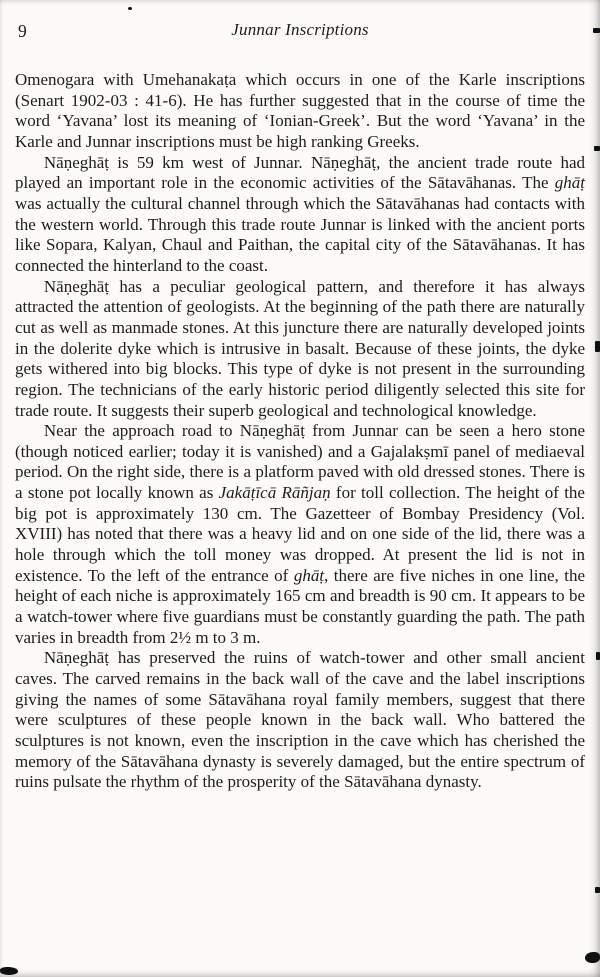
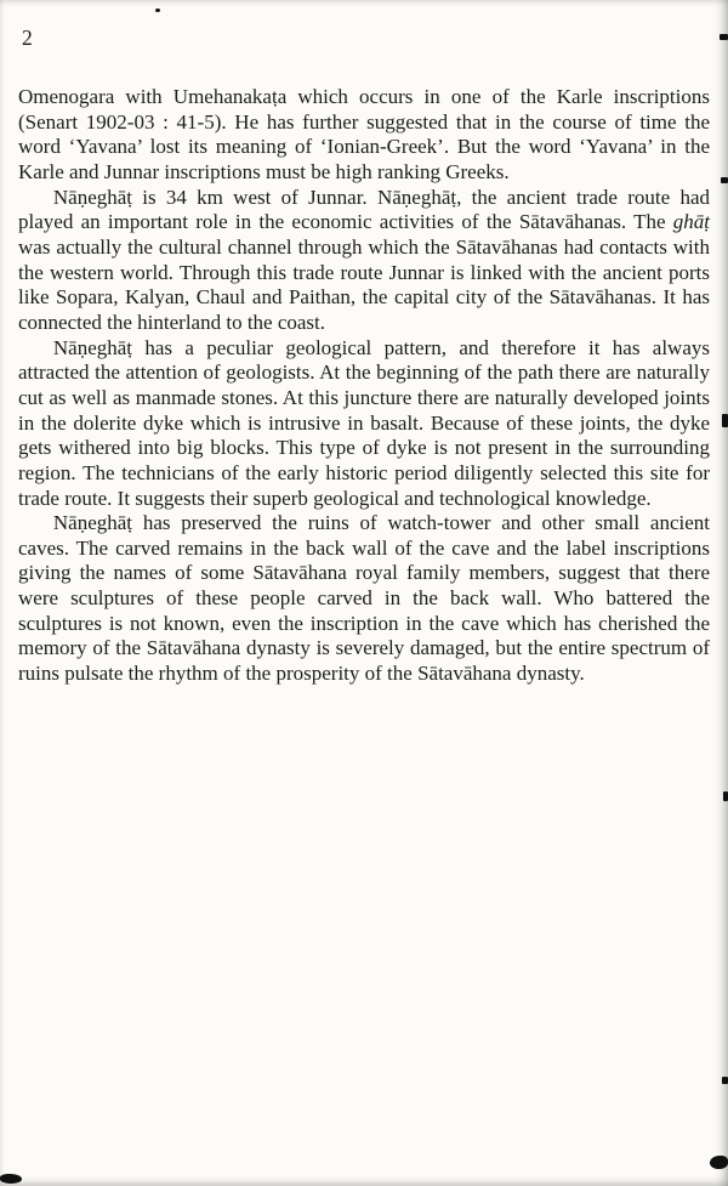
- 9
+ 2
- Junnar Inscriptions
- Omenogara with Umehanakaṭa which occurs in one of the Karle inscriptions (Senart 1902-03 : 41-6). He has further suggested that in the course of time the word ‘Yavana’ lost its meaning of ‘Ionian-Greek’. But the word ‘Yavana’ in the Karle and Junnar inscriptions must be high ranking Greeks.
+ Omenogara with Umehanakaṭa which occurs in one of the Karle inscriptions (Senart 1902-03 : 41-5). He has further suggested that in the course of time the word ‘Yavana’ lost its meaning of ‘Ionian-Greek’. But the word ‘Yavana’ in the Karle and Junnar inscriptions must be high ranking Greeks.
- Nāṇeghāṭ is 59 km west of Junnar. Nāṇeghāṭ, the ancient trade route had played an important role in the economic activities of the Sātavāhanas. The ghāṭ was actually the cultural channel through which the Sātavāhanas had contacts with the western world. Through this trade route Junnar is linked with the ancient ports like Sopara, Kalyan, Chaul and Paithan, the capital city of the Sātavāhanas. It has connected the hinterland to the coast.
+ Nāṇeghāṭ is 34 km west of Junnar. Nāṇeghāṭ, the ancient trade route had played an important role in the economic activities of the Sātavāhanas. The ghāṭ was actually the cultural channel through which the Sātavāhanas had contacts with the western world. Through this trade route Junnar is linked with the ancient ports like Sopara, Kalyan, Chaul and Paithan, the capital city of the Sātavāhanas. It has connected the hinterland to the coast.
  Nāṇeghāṭ has a peculiar geological pattern, and therefore it has always attracted the attention of geologists. At the beginning of the path there are naturally cut as well as manmade stones. At this juncture there are naturally developed joints in the dolerite dyke which is intrusive in basalt. Because of these joints, the dyke gets withered into big blocks. This type of dyke is not present in the surrounding region. The technicians of the early historic period diligently selected this site for trade route. It suggests their superb geological and technological knowledge.
- Near the approach road to Nāṇeghāṭ from Junnar can be seen a hero stone (though noticed earlier; today it is vanished) and a Gajalakṣmī panel of mediaeval period. On the right side, there is a platform paved with old dressed stones. There is a stone pot locally known as Jakāṭīcā Rāñjaṇ for toll collection. The height of the big pot is approximately 130 cm. The Gazetteer of Bombay Presidency (Vol. XVIII) has noted that there was a heavy lid and on one side of the lid, there was a hole through which the toll money was dropped. At present the lid is not in existence. To the left of the entrance of ghāṭ, there are five niches in one line, the height of each niche is approximately 165 cm and breadth is 90 cm. It appears to be a watch-tower where five guardians must be constantly guarding the path. The path varies in breadth from 2½ m to 3 m.
- Nāṇeghāṭ has preserved the ruins of watch-tower and other small ancient caves. The carved remains in the back wall of the cave and the label inscriptions giving the names of some Sātavāhana royal family members, suggest that there were sculptures of these people known in the back wall. Who battered the sculptures is not known, even the inscription in the cave which has cherished the memory of the Sātavāhana dynasty is severely damaged, but the entire spectrum of ruins pulsate the rhythm of the prosperity of the Sātavāhana dynasty.
+ Nāṇeghāṭ has preserved the ruins of watch-tower and other small ancient caves. The carved remains in the back wall of the cave and the label inscriptions giving the names of some Sātavāhana royal family members, suggest that there were sculptures of these people carved in the back wall. Who battered the sculptures is not known, even the inscription in the cave which has cherished the memory of the Sātavāhana dynasty is severely damaged, but the entire spectrum of ruins pulsate the rhythm of the prosperity of the Sātavāhana dynasty.
